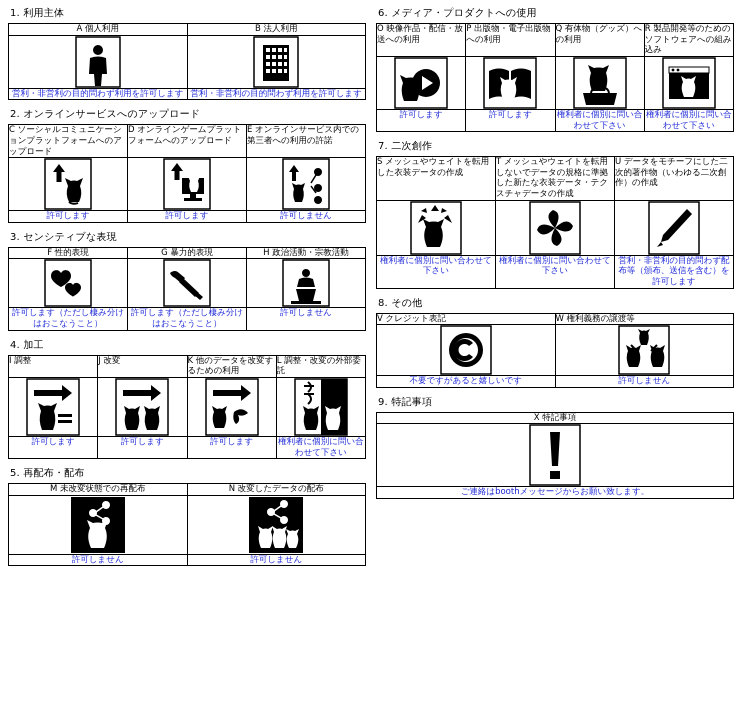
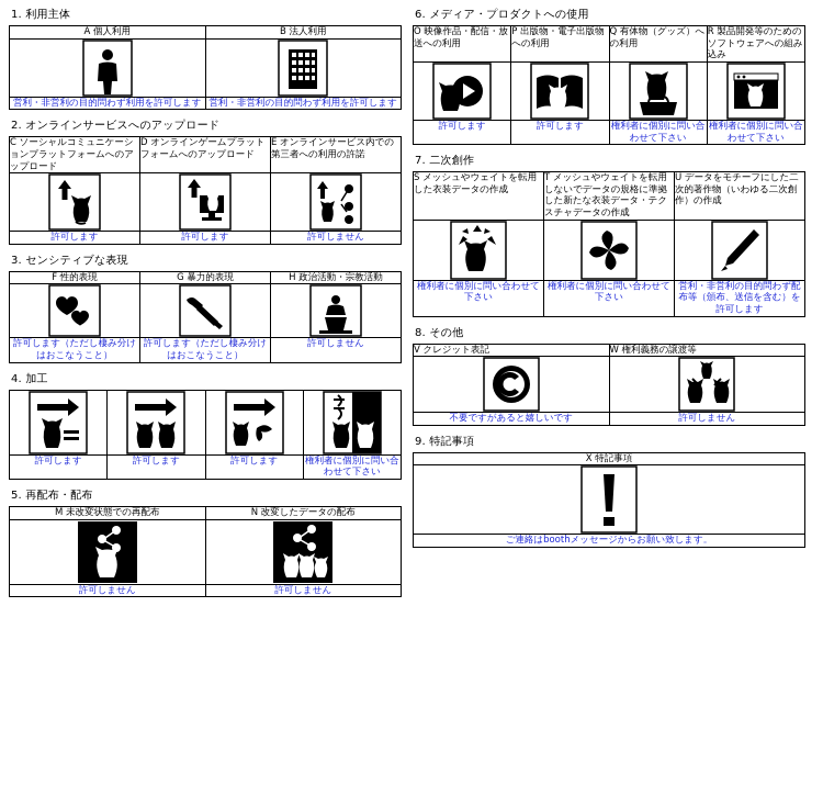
  1. 利用主体
  A 個人利用	B 法人利用
  営利・非営利の目的問わず利用を許可します	営利・非営利の目的問わず利用を許可します
  2. オンラインサービスへのアップロード
  C ソーシャルコミュニケーションプラットフォームへのアップロード	D オンラインゲームプラットフォームへのアップロード	E オンラインサービス内での第三者への利用の許諾
  許可します	許可します	許可しません
  3. センシティブな表現
  F 性的表現	G 暴力的表現	H 政治活動・宗教活動
  許可します（ただし棲み分けはおこなうこと）	許可します（ただし棲み分けはおこなうこと）	許可しません
  4. 加工
- I 調整	J 改変	K 他のデータを改変するための利用	L 調整・改変の外部委託
  許可します	許可します	許可します	権利者に個別に問い合わせて下さい
  5. 再配布・配布
  M 未改変状態での再配布	N 改変したデータの配布
  許可しません	許可しません
  6. メディア・プロダクトへの使用
  O 映像作品・配信・放送への利用	P 出版物・電子出版物への利用	Q 有体物（グッズ）への利用	R 製品開発等のためのソフトウェアへの組み込み
  許可します	許可します	権利者に個別に問い合わせて下さい	権利者に個別に問い合わせて下さい
  7. 二次創作
  S メッシュやウェイトを転用した衣装データの作成	T メッシュやウェイトを転用しないでデータの規格に準拠した新たな衣装データ・テクスチャデータの作成	U データをモチーフにした二次的著作物（いわゆる二次創作）の作成
  権利者に個別に問い合わせて下さい	権利者に個別に問い合わせて下さい	営利・非営利の目的問わず配布等（頒布、送信を含む）を許可します
  8. その他
  V クレジット表記	W 権利義務の譲渡等
  不要ですがあると嬉しいです	許可しません
  9. 特記事項
  X 特記事項
  ご連絡はboothメッセージからお願い致します。
